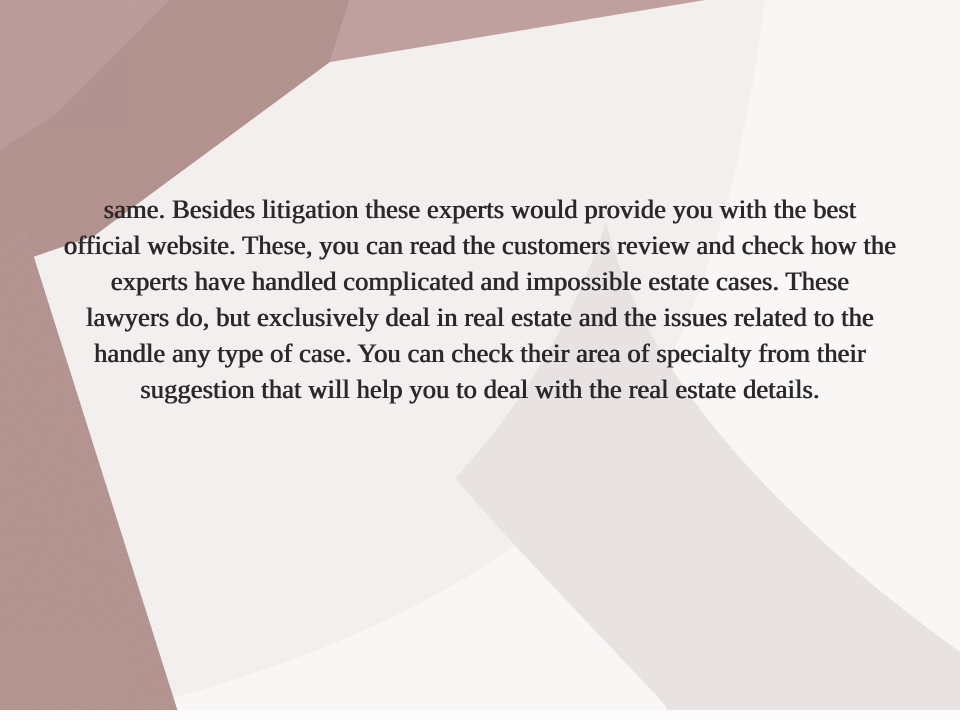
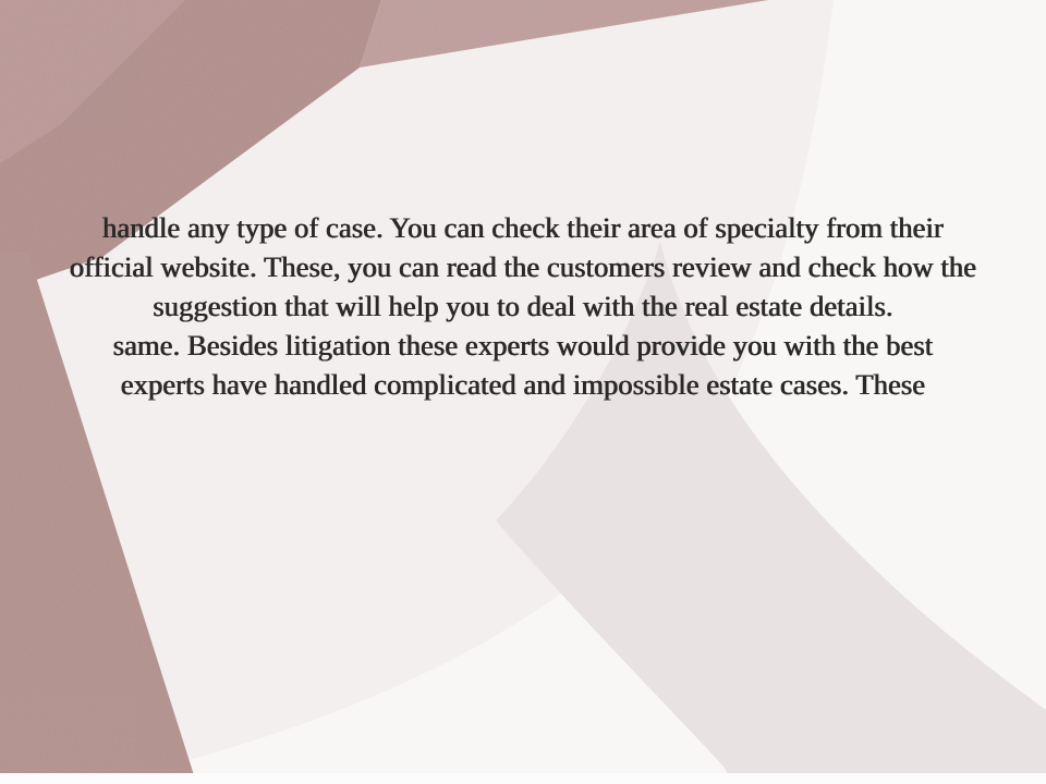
- same. Besides litigation these experts would provide you with the best
+ handle any type of case. You can check their area of specialty from their
  official website. These, you can read the customers review and check how the
- experts have handled complicated and impossible estate cases. These
+ suggestion that will help you to deal with the real estate details.
- lawyers do, but exclusively deal in real estate and the issues related to the
- handle any type of case. You can check their area of specialty from their
+ same. Besides litigation these experts would provide you with the best
- suggestion that will help you to deal with the real estate details.
+ experts have handled complicated and impossible estate cases. These
